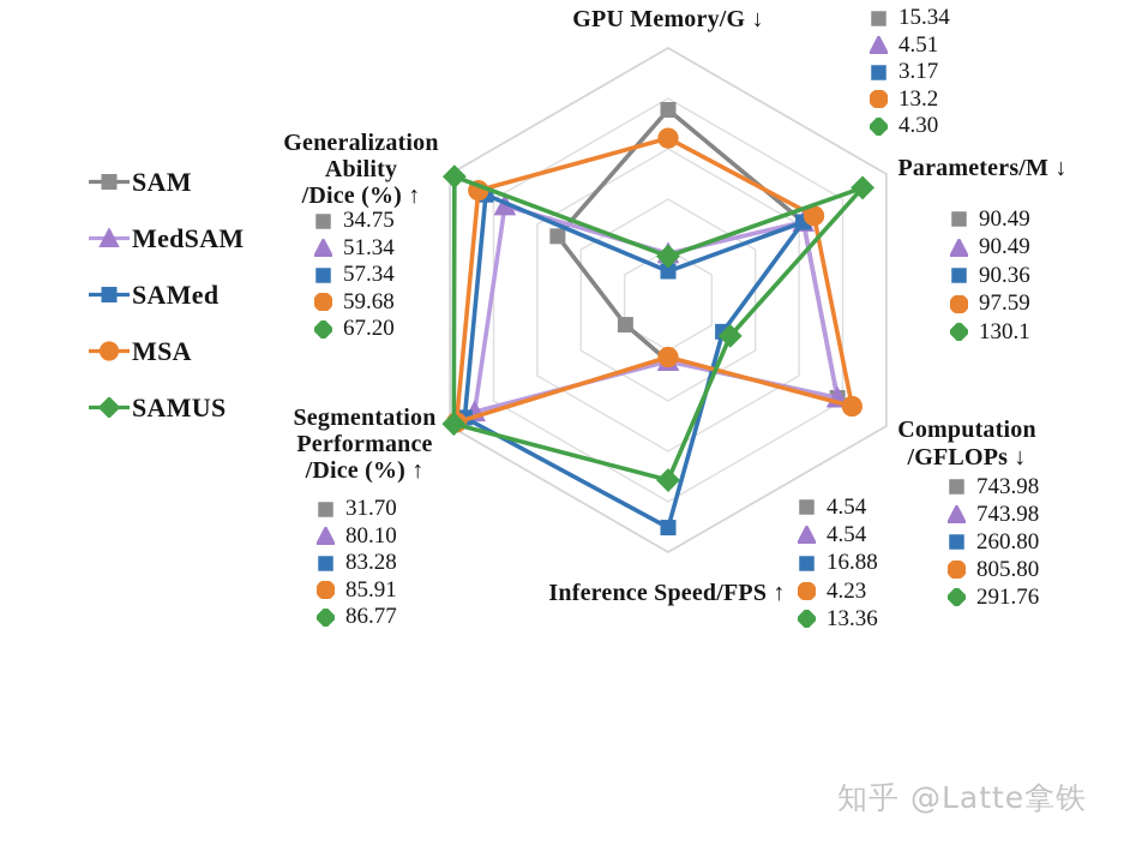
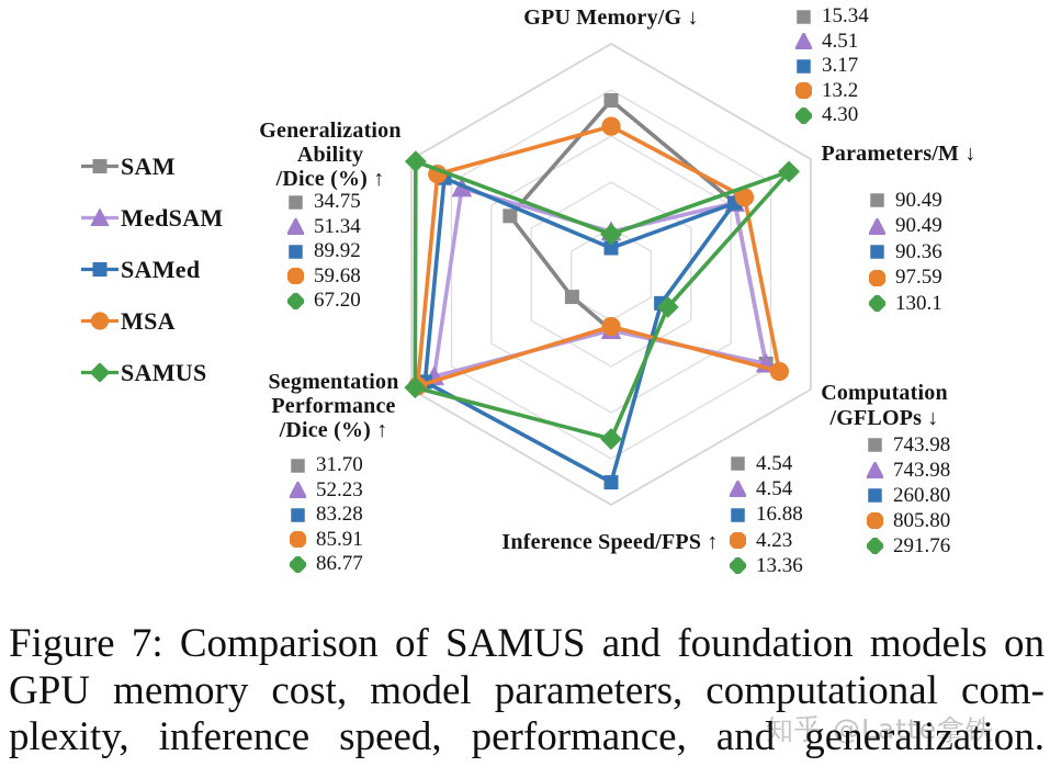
  GPU Memory/G ↓
  Parameters/M ↓
  Computation
  /GFLOPs ↓
  Inference Speed/FPS ↑
  Segmentation
  Performance
  /Dice (%) ↑
  Generalization
  Ability
  /Dice (%) ↑
  15.34
  4.51
  3.17
  13.2
  4.30
  90.49
  90.49
  90.36
  97.59
  130.1
  743.98
  743.98
  260.80
  805.80
  291.76
  4.54
  4.54
  16.88
  4.23
  13.36
  34.75
  51.34
- 57.34
+ 89.92
  59.68
  67.20
  31.70
- 80.10
+ 52.23
  83.28
  85.91
  86.77
  SAM
  MedSAM
  SAMed
  MSA
  SAMUS
  知乎 @Latte拿铁
+ Figure 7: Comparison of SAMUS and foundation models on
+ GPU memory cost, model parameters, computational com-
+ plexity, inference speed, performance, and generalization.
